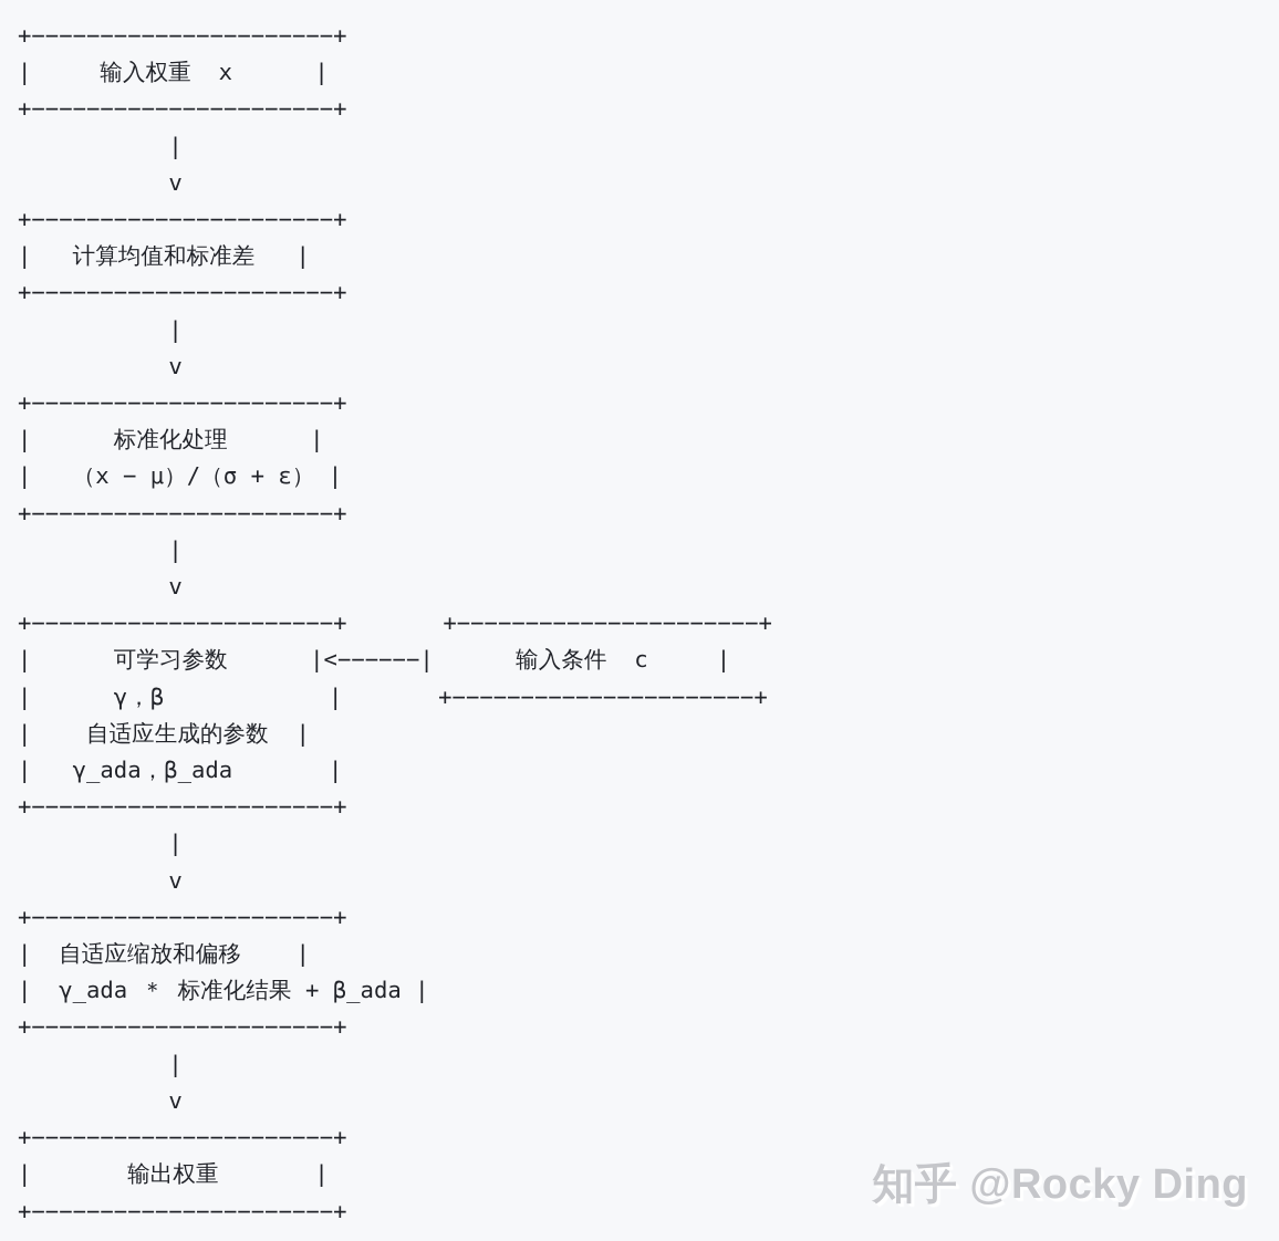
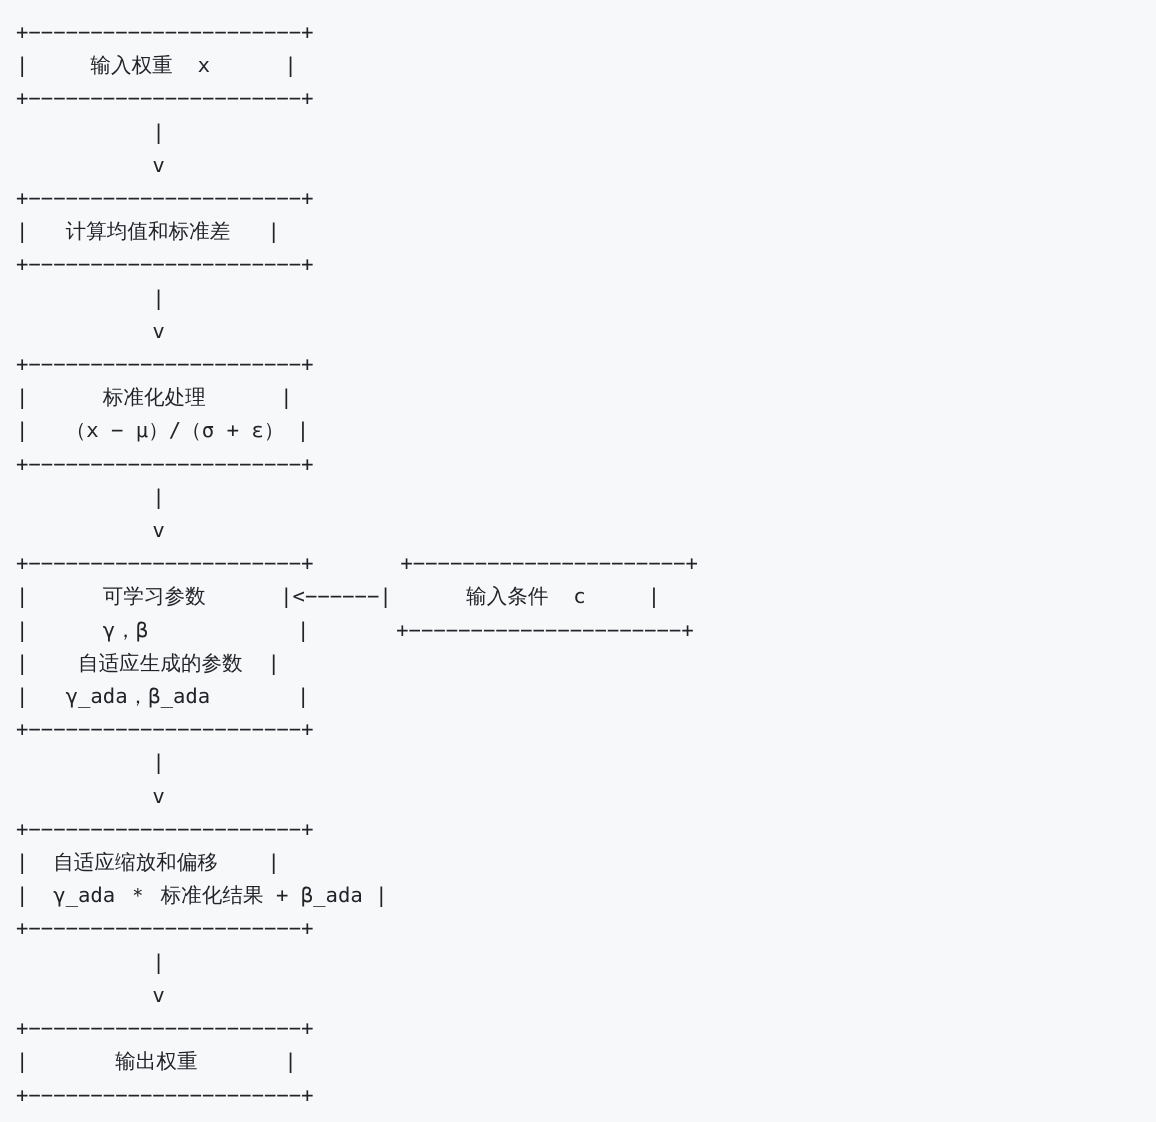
  +−−−−−−−−−−−−−−−−−−−−−−+
  | 输入权重 x |
  +−−−−−−−−−−−−−−−−−−−−−−+
  |
  v
  +−−−−−−−−−−−−−−−−−−−−−−+
  | 计算均值和标准差 |
  +−−−−−−−−−−−−−−−−−−−−−−+
  |
  v
  +−−−−−−−−−−−−−−−−−−−−−−+
  | 标准化处理 |
  | （x − μ）/（σ + ε） |
  +−−−−−−−−−−−−−−−−−−−−−−+
  |
  v
  +−−−−−−−−−−−−−−−−−−−−−−+ +−−−−−−−−−−−−−−−−−−−−−−+
  | 可学习参数 |<−−−−−−| 输入条件 c |
  | γ，β | +−−−−−−−−−−−−−−−−−−−−−−+
  | 自适应生成的参数 |
  | γ_ada，β_ada |
  +−−−−−−−−−−−−−−−−−−−−−−+
  |
  v
  +−−−−−−−−−−−−−−−−−−−−−−+
  | 自适应缩放和偏移 |
  | γ_ada ＊ 标准化结果 + β_ada |
  +−−−−−−−−−−−−−−−−−−−−−−+
  |
  v
  +−−−−−−−−−−−−−−−−−−−−−−+
  | 输出权重 |
  +−−−−−−−−−−−−−−−−−−−−−−+
- 知乎 @Rocky Ding
